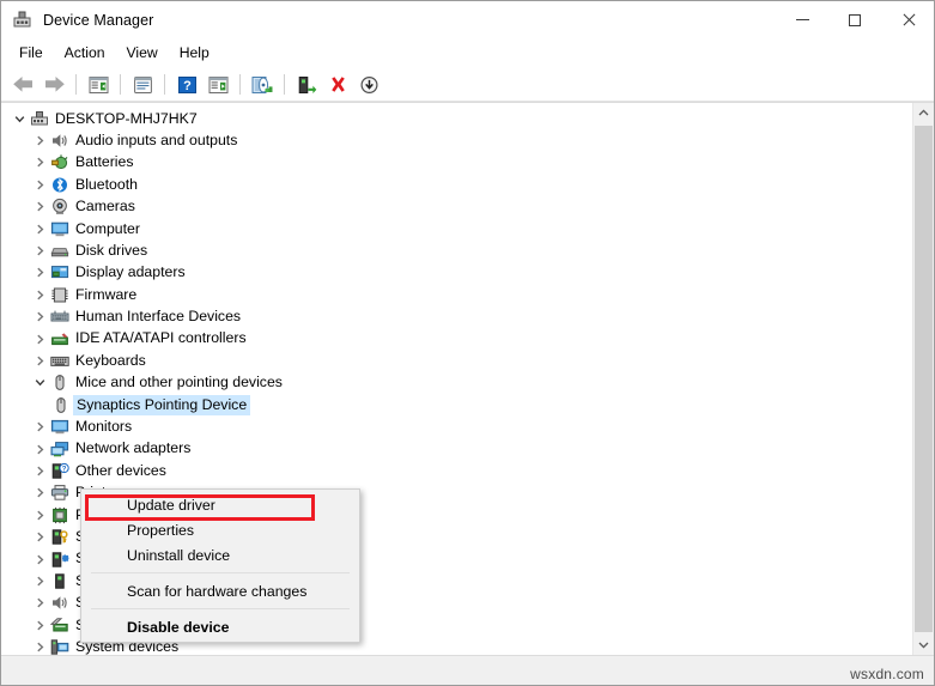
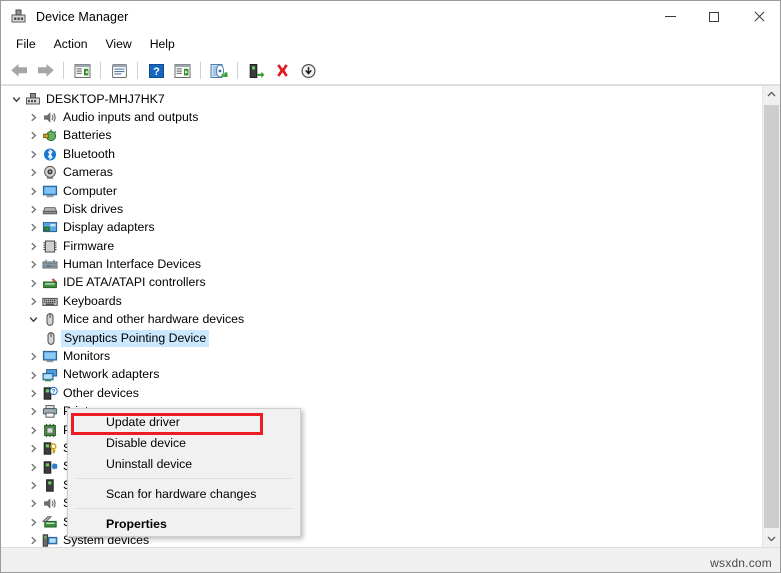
  Device Manager
  File
  Action
  View
  Help
  ?
  DESKTOP-MHJ7HK7
  Audio inputs and outputs
  Batteries
  Bluetooth
  Cameras
  Computer
  Disk drives
  Display adapters
  Firmware
  Human Interface Devices
  IDE ATA/ATAPI controllers
  Keyboards
- Mice and other pointing devices
+ Mice and other hardware devices
  Synaptics Pointing Device
  Monitors
  Network adapters
  Other devices
  System devices
  Update driver
- Properties
+ Disable device
  Uninstall device
  Scan for hardware changes
- Disable device
+ Properties
  wsxdn.com
